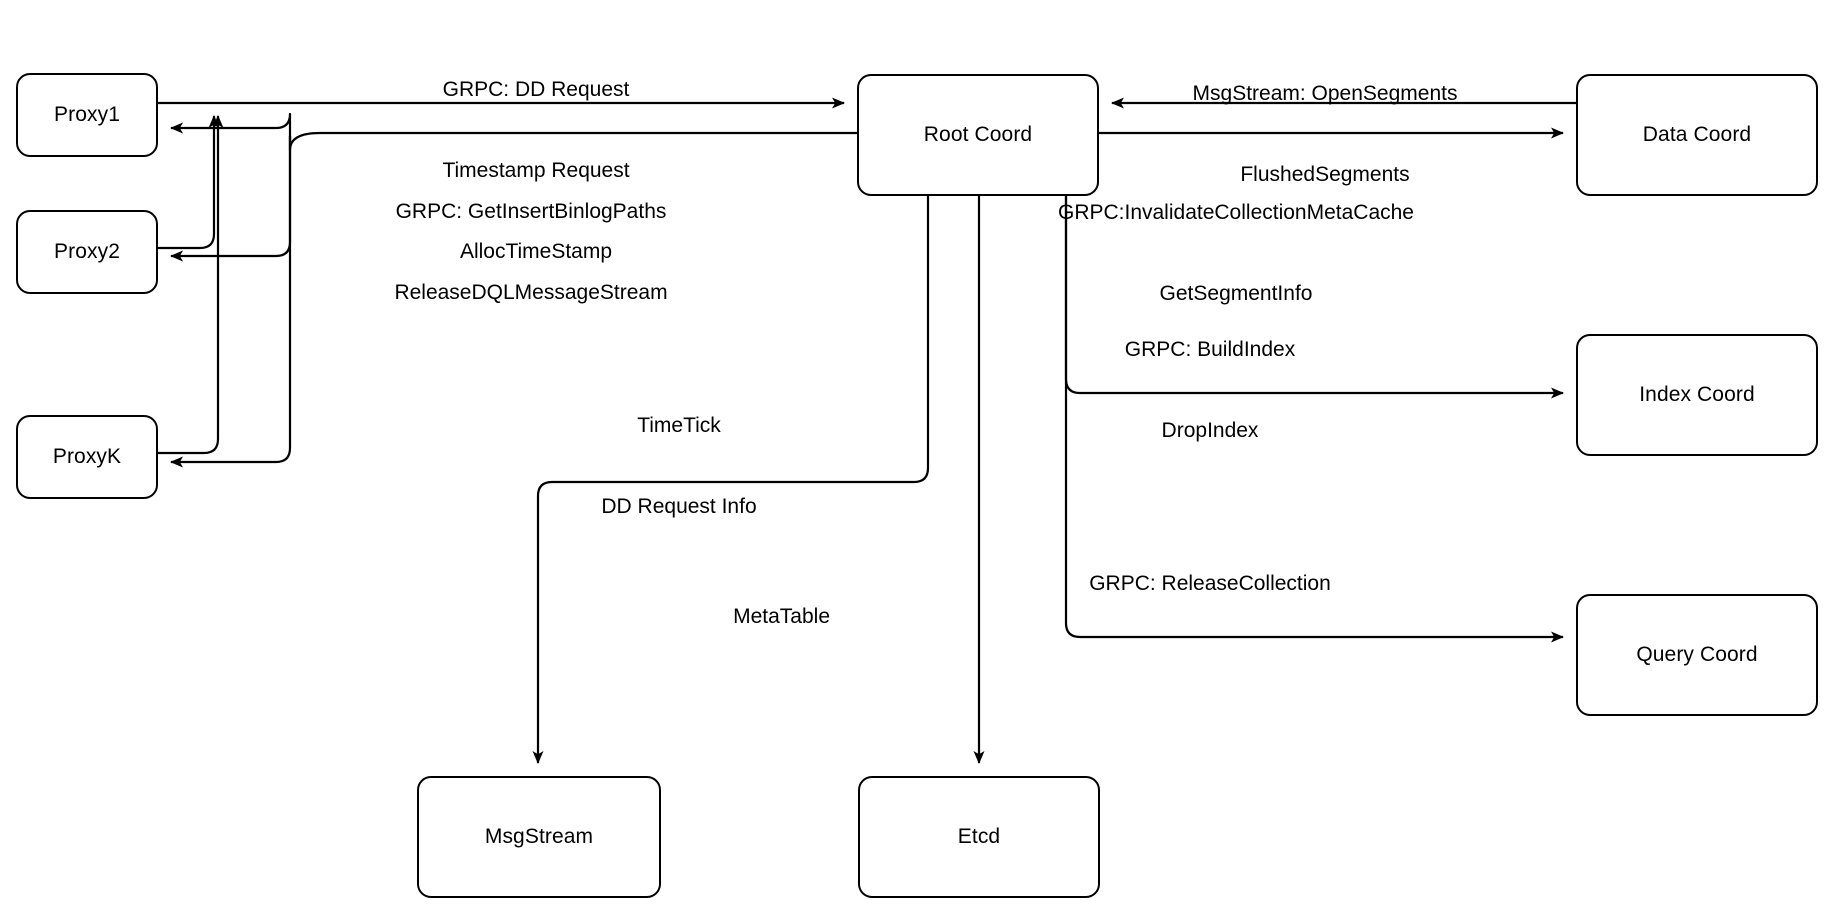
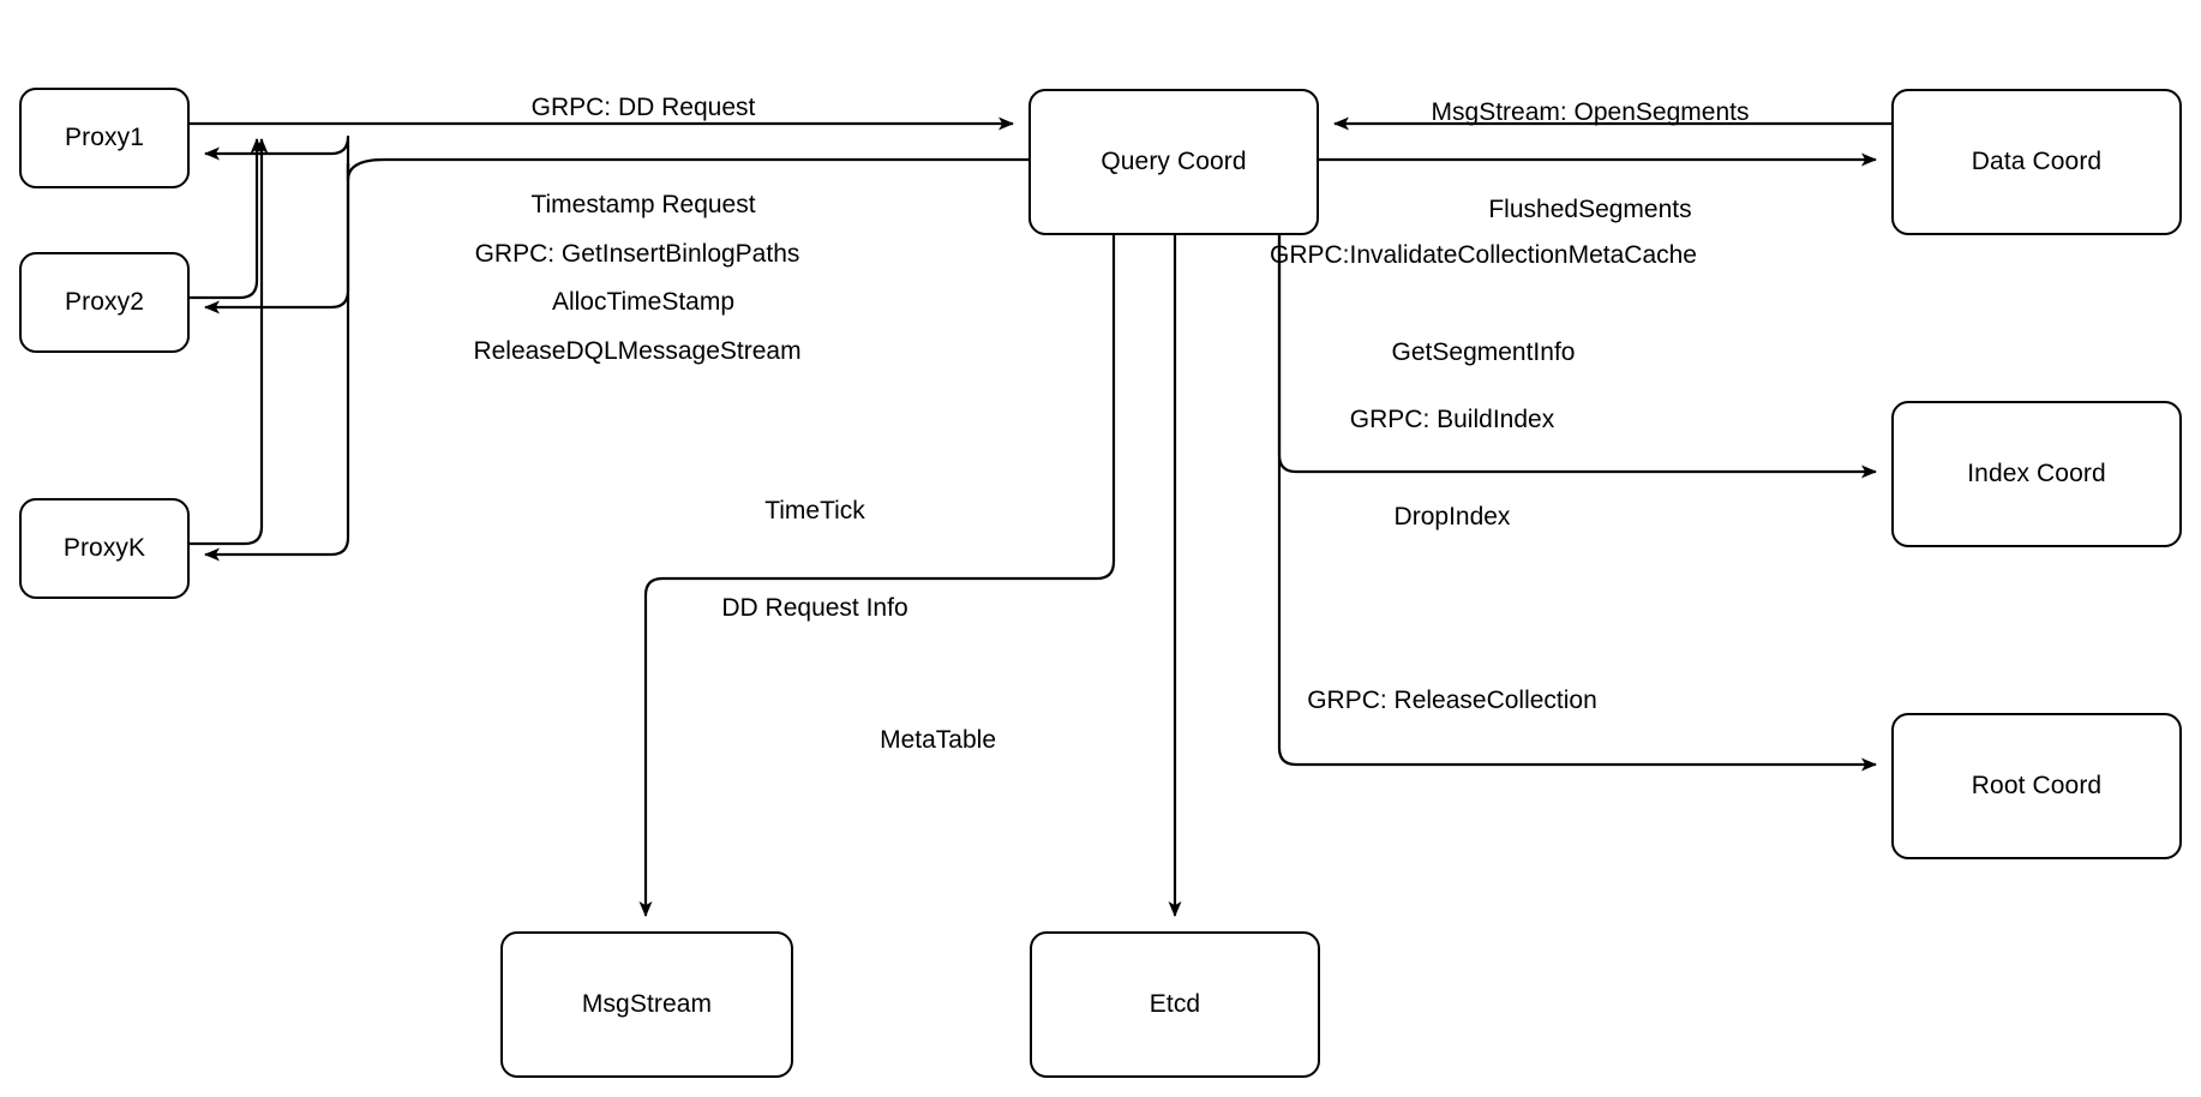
  Proxy1
  Proxy2
  ProxyK
- Root Coord
+ Query Coord
  Data Coord
  Index Coord
- Query Coord
+ Root Coord
  MsgStream
  Etcd
  GRPC: DD Request
  Timestamp Request
  AllocTimeStamp
  GRPC: GetInsertBinlogPaths
  ReleaseDQLMessageStream
  MsgStream: OpenSegments
  FlushedSegments
  GRPC:InvalidateCollectionMetaCache
  GetSegmentInfo
  GRPC: BuildIndex
  DropIndex
  GRPC: ReleaseCollection
  TimeTick
  DD Request Info
  MetaTable
